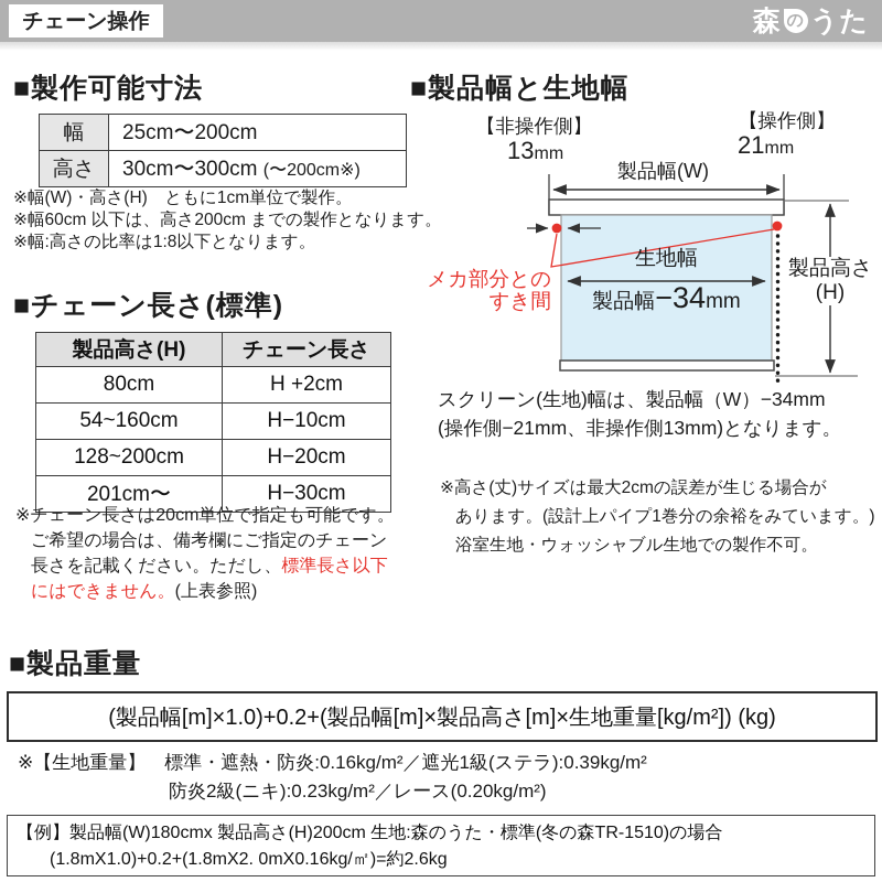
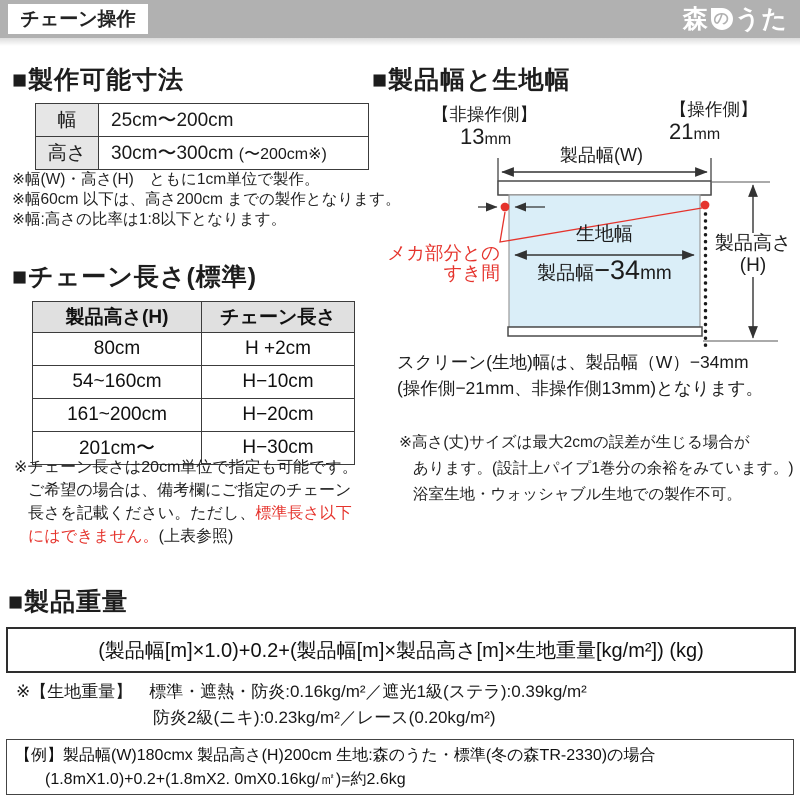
  チェーン操作
  森
  の
  うた
  ■製作可能寸法
  幅	25cm〜200cm
  高さ	30cm〜300cm (〜200cm※)
  ※幅(W)・高さ(H) ともに1cm単位で製作。
  ※幅60cm 以下は、高さ200cm までの製作となります。
  ※幅:高さの比率は1:8以下となります。
  ■チェーン長さ(標準)
  製品高さ(H)	チェーン長さ
  80cm	H +2cm
  54~160cm	H−10cm
- 128~200cm	H−20cm
+ 161~200cm	H−20cm
  201cm〜	H−30cm
  ※チェーン長さは20cm単位で指定も可能です。
  ご希望の場合は、備考欄にご指定のチェーン
  長さを記載ください。ただし、標準長さ以下
  にはできません。(上表参照)
  ■製品幅と生地幅
  【非操作側】
  13mm
  【操作側】
  21mm
  製品幅(W)
  生地幅
  製品幅−34mm
  メカ部分との
  すき間
  製品高さ
  (H)
  スクリーン(生地)幅は、製品幅（W）−34mm
  (操作側−21mm、非操作側13mm)となります。
  ※高さ(丈)サイズは最大2cmの誤差が生じる場合が
  あります。(設計上パイプ1巻分の余裕をみています。)
  浴室生地・ウォッシャブル生地での製作不可。
  ■製品重量
  (製品幅[m]×1.0)+0.2+(製品幅[m]×製品高さ[m]×生地重量[kg/m²]) (kg)
  ※【生地重量】 標準・遮熱・防炎:0.16kg/m²／遮光1級(ステラ):0.39kg/m²
  防炎2級(ニキ):0.23kg/m²／レース(0.20kg/m²)
- 【例】製品幅(W)180cmx 製品高さ(H)200cm 生地:森のうた・標準(冬の森TR-1510)の場合
+ 【例】製品幅(W)180cmx 製品高さ(H)200cm 生地:森のうた・標準(冬の森TR-2330)の場合
  (1.8mX1.0)+0.2+(1.8mX2. 0mX0.16kg/㎡)=約2.6kg
